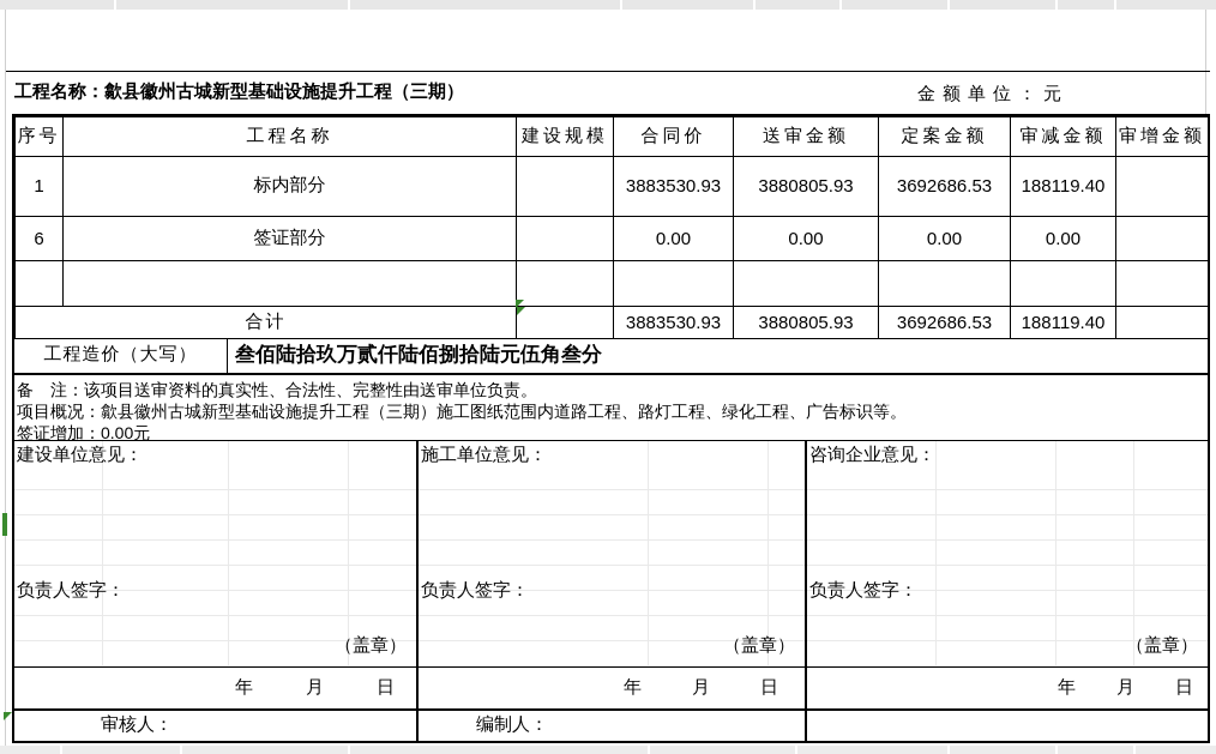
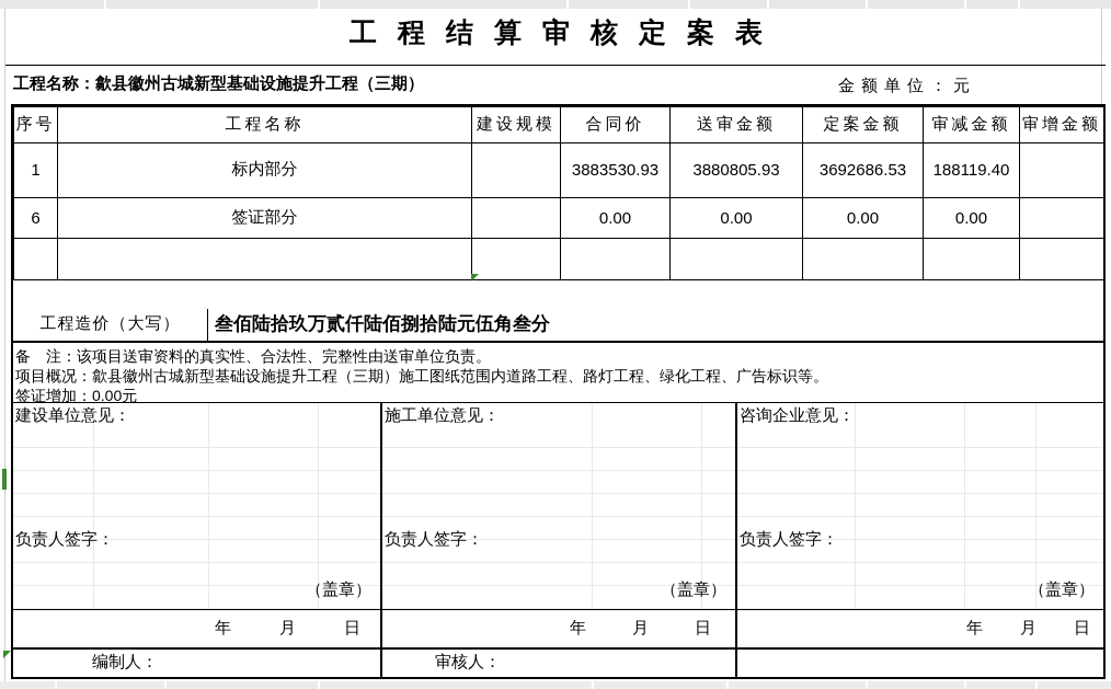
+ 工程结算审核定案表
  工程名称：歙县徽州古城新型基础设施提升工程（三期）
  金额单位：元
  序号	工程名称	建设规模	合同价	送审金额	定案金额	审减金额	审增金额
  1	标内部分		3883530.93	3880805.93	3692686.53	188119.40
  6	签证部分		0.00	0.00	0.00	0.00
- 合计		3883530.93	3880805.93	3692686.53	188119.40
  工程造价（大写）
  叁佰陆拾玖万贰仟陆佰捌拾陆元伍角叁分
  备 注：该项目送审资料的真实性、合法性、完整性由送审单位负责。
  项目概况：歙县徽州古城新型基础设施提升工程（三期）施工图纸范围内道路工程、路灯工程、绿化工程、广告标识等。
  签证增加：0.00元
  建设单位意见：
  负责人签字：
  （盖章）
  年
  月
  日
- 审核人：
+ 编制人：
  施工单位意见：
  负责人签字：
  （盖章）
  年
  月
  日
- 编制人：
+ 审核人：
  咨询企业意见：
  负责人签字：
  （盖章）
  年
  月
  日
